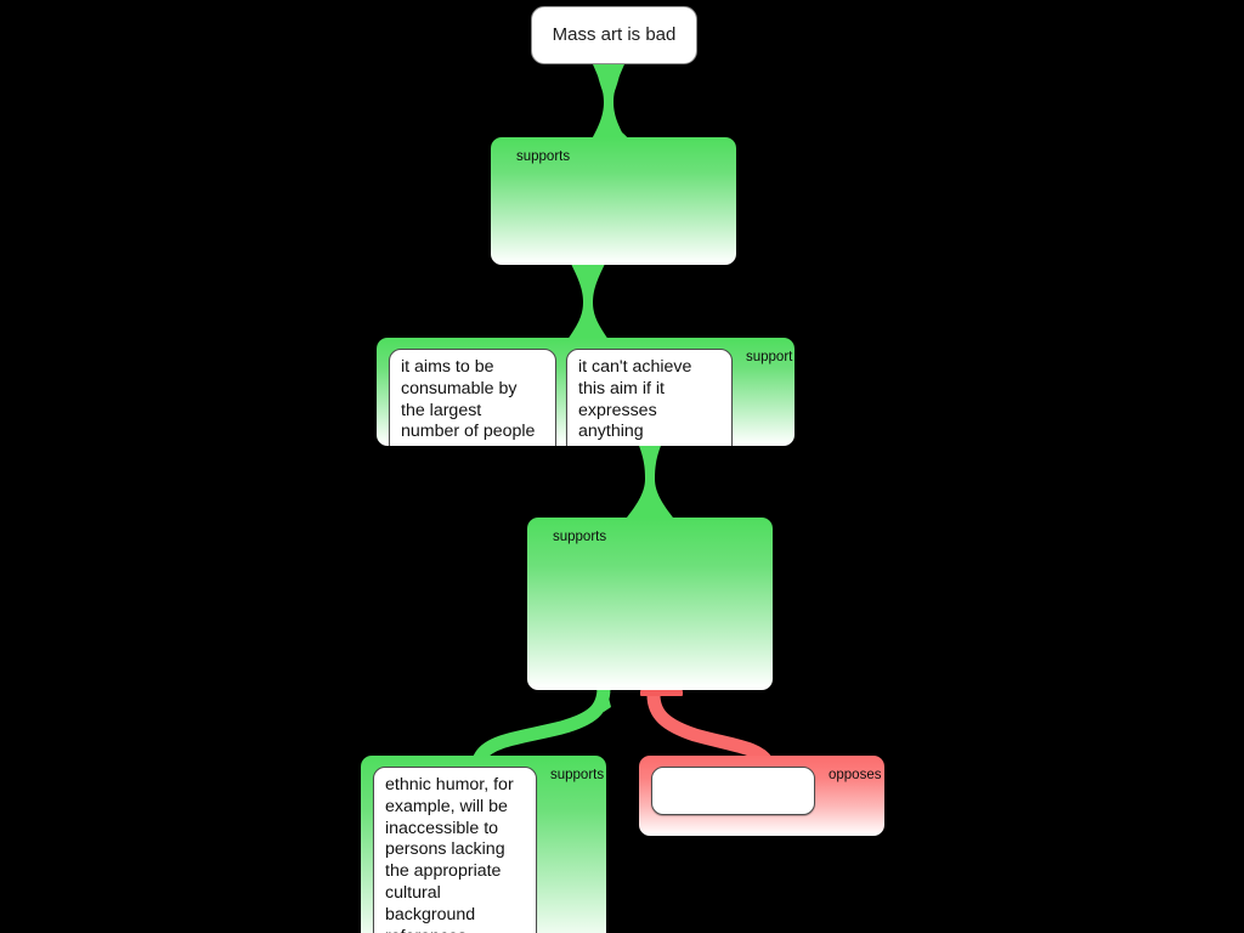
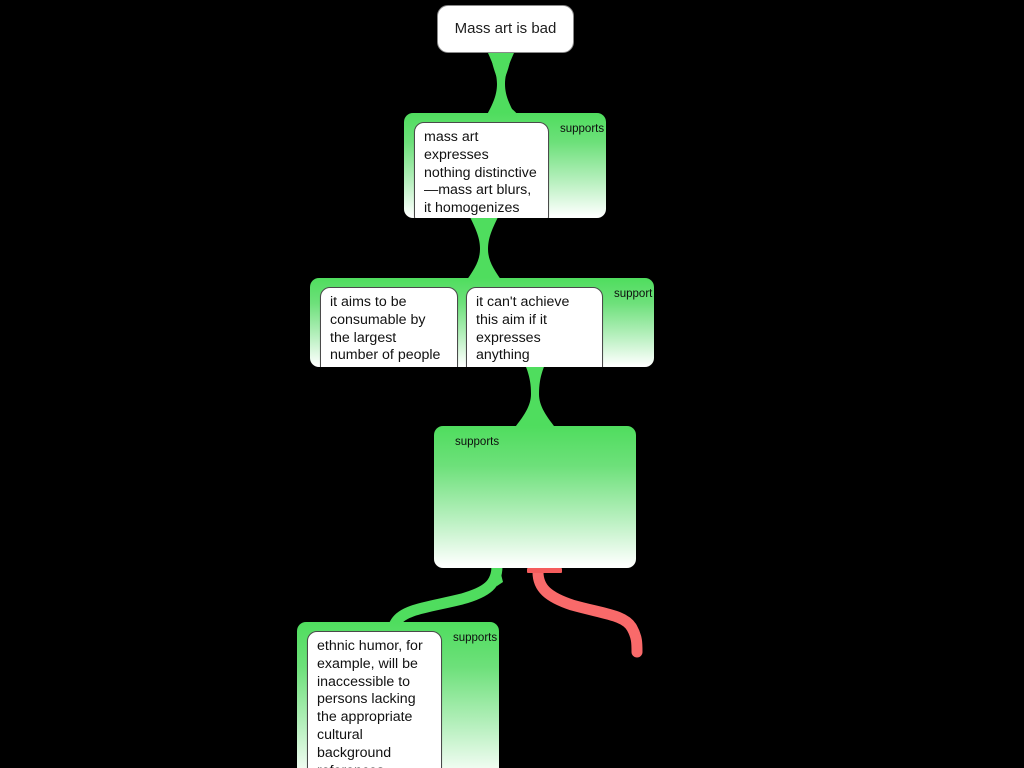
  Mass art is bad
+ mass art expresses nothing distinctive—mass art blurs, it homogenizes
  supports
  it aims to be consumable by the largest number of people
  it can't achieve this aim if it expresses anything
  support
  supports
  ethnic humor, for example, will be inaccessible to persons lacking the appropriate cultural background
  supports
- opposes
